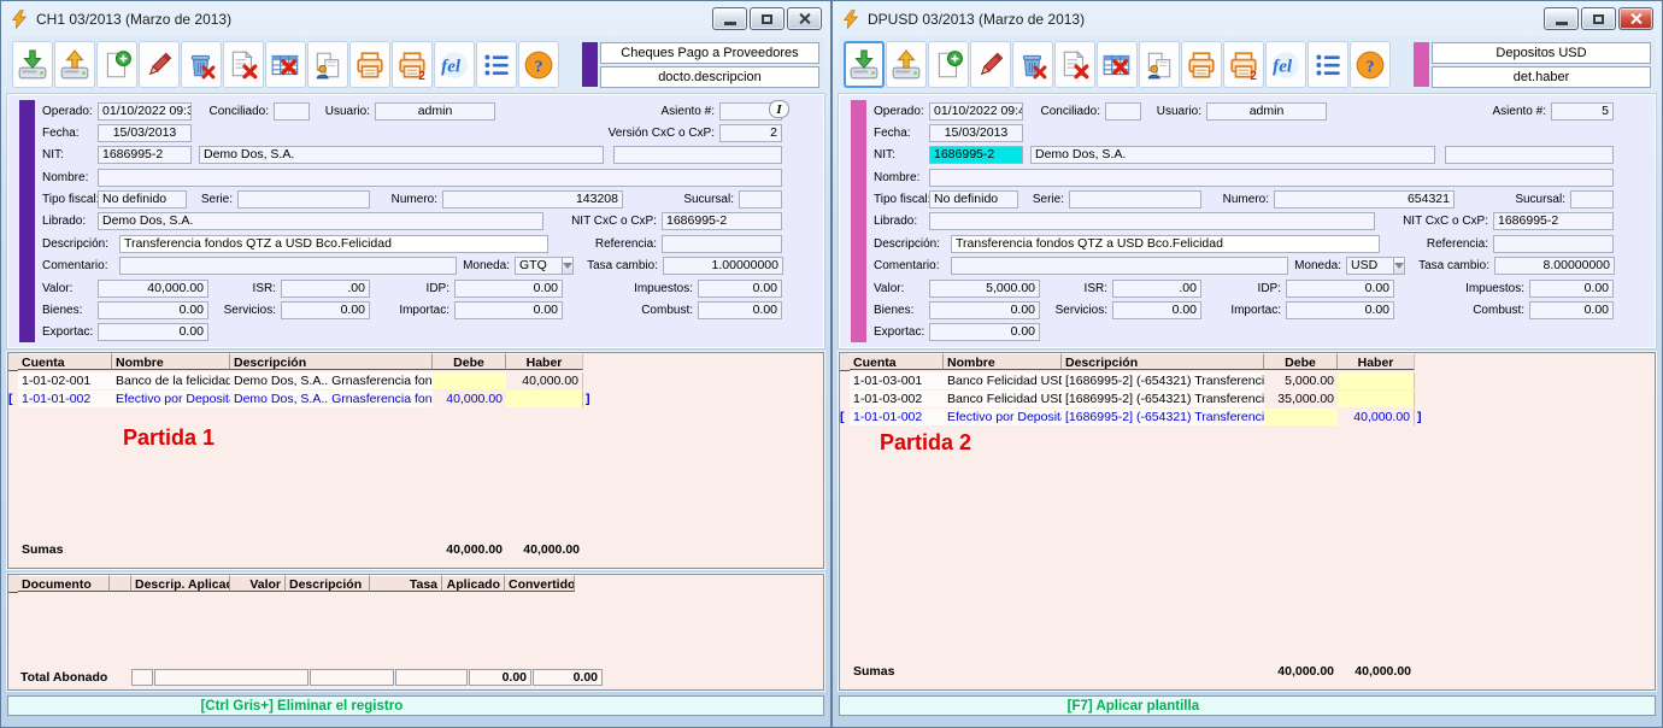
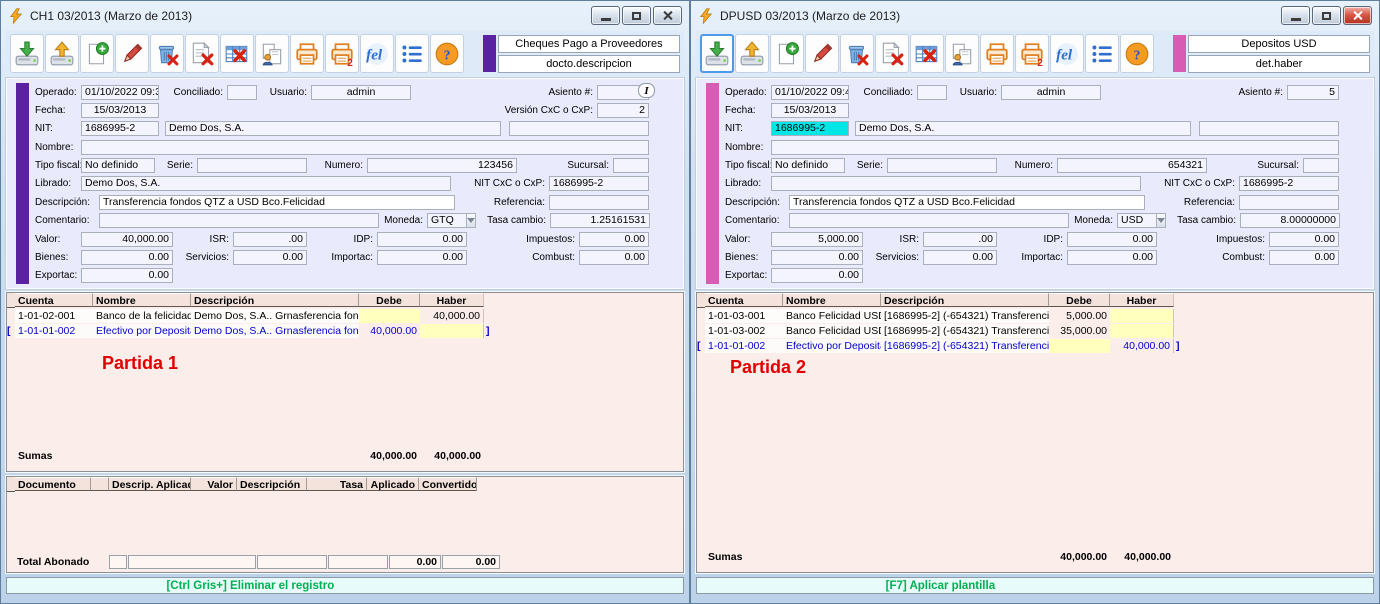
  CH1 03/2013 (Marzo de 2013)
  Cheques Pago a Proveedores
  docto.descripcion
  Operado:
  01/10/2022 09:3
  Conciliado:
  Usuario:
  admin
  Asiento #:
  Fecha:
  15/03/2013
  Versión CxC o CxP:
  2
  NIT:
  1686995-2
  Demo Dos, S.A.
  Nombre:
  Tipo fiscal
  No definido
  Serie:
  Numero:
- 143208
+ 123456
  Sucursal:
  Librado:
  Demo Dos, S.A.
  NIT CxC o CxP:
  1686995-2
  Descripción:
  Transferencia fondos QTZ a USD Bco.Felicidad
  Referencia:
  Comentario:
  Moneda:
  GTQ
  Tasa cambio:
- 1.00000000
+ 1.25161531
  Valor:
  40,000.00
  ISR:
  .00
  IDP:
  0.00
  Impuestos:
  0.00
  Bienes:
  0.00
  Servicios:
  0.00
  Importac:
  0.00
  Combust:
  0.00
  Exportac:
  0.00
  I
  Cuenta
  Nombre
  Descripción
  Debe
  Haber
  1-01-02-001
  Banco de la felicidad
  Demo Dos, S.A.. Grnasferencia fon
  40,000.00
  [
  1-01-01-002
  Efectivo por Deposit
  Demo Dos, S.A.. Grnasferencia fon
  40,000.00
  ]
  Partida 1
  Sumas
  40,000.00
  40,000.00
  Documento
  Descrip. Aplica
  Valor
  Descripción
  Tasa
  Aplicado
  Convertido
  Total Abonado
  0.00
  0.00
  [Ctrl Gris+] Eliminar el registro
  DPUSD 03/2013 (Marzo de 2013)
  Depositos USD
  det.haber
  Operado:
  01/10/2022 09:4
  Conciliado:
  Usuario:
  admin
  Asiento #:
  5
  Fecha:
  15/03/2013
  NIT:
  1686995-2
  Demo Dos, S.A.
  Nombre:
  Tipo fiscal
  No definido
  Serie:
  Numero:
  654321
  Sucursal:
  Librado:
  NIT CxC o CxP:
  1686995-2
  Descripción:
  Transferencia fondos QTZ a USD Bco.Felicidad
  Referencia:
  Comentario:
  Moneda:
  USD
  Tasa cambio:
  8.00000000
  Valor:
  5,000.00
  ISR:
  .00
  IDP:
  0.00
  Impuestos:
  0.00
  Bienes:
  0.00
  Servicios:
  0.00
  Importac:
  0.00
  Combust:
  0.00
  Exportac:
  0.00
  Cuenta
  Nombre
  Descripción
  Debe
  Haber
  1-01-03-001
  [1686995-2] (-654321) Transferenci
  5,000.00
  1-01-03-002
  [1686995-2] (-654321) Transferenci
  35,000.00
  [
  1-01-01-002
  Efectivo por Deposit
  [1686995-2] (-654321) Transferenc
  40,000.00
  ]
  Partida 2
  Sumas
  40,000.00
  40,000.00
  [F7] Aplicar plantilla
